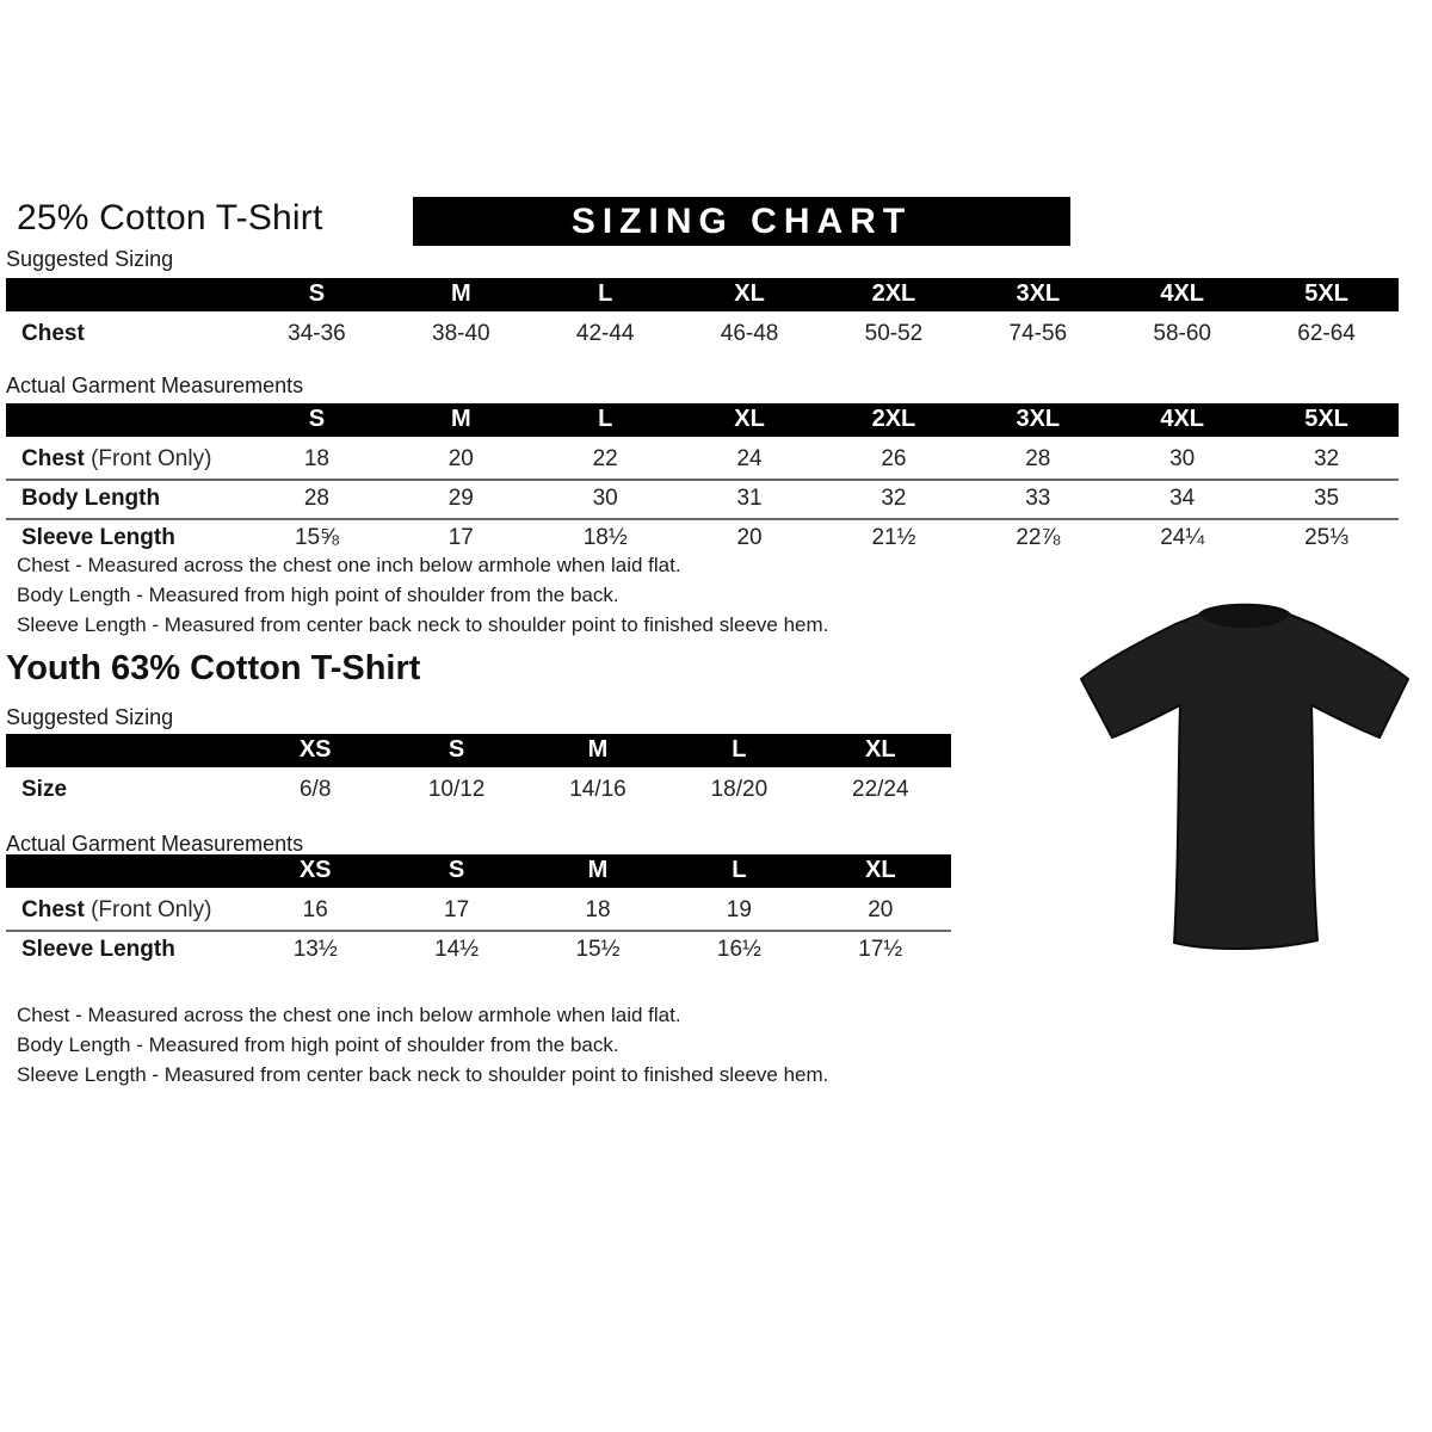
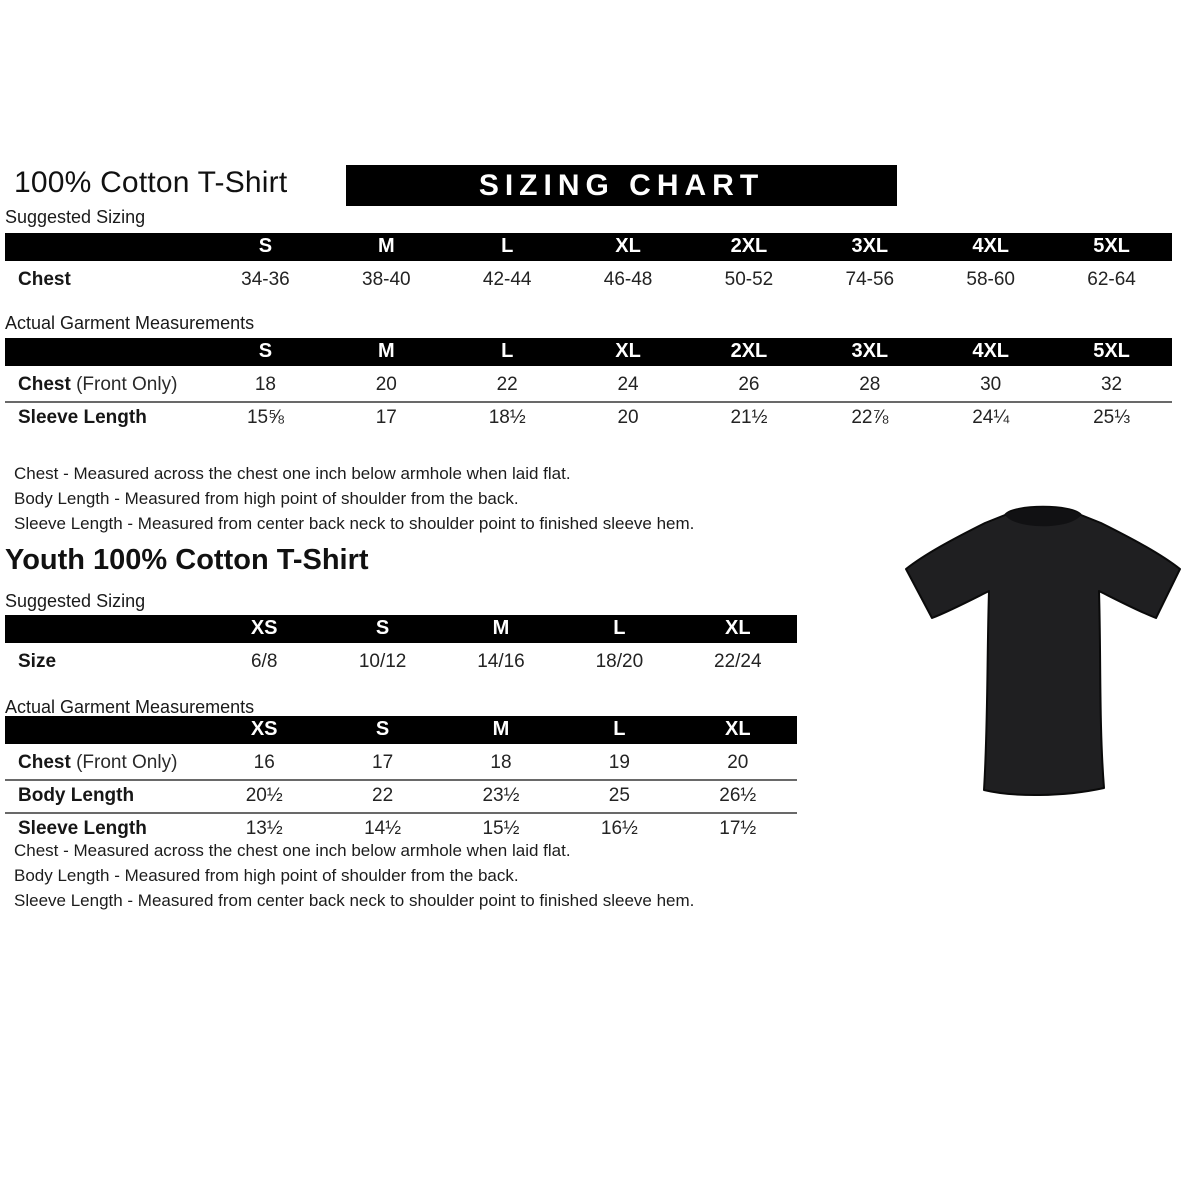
- 25% Cotton T-Shirt
+ 100% Cotton T-Shirt
  SIZING CHART
  Suggested Sizing
  	S	M	L	XL	2XL	3XL	4XL	5XL
  Chest	34-36	38-40	42-44	46-48	50-52	74-56	58-60	62-64
  Actual Garment Measurements
  	S	M	L	XL	2XL	3XL	4XL	5XL
  Chest (Front Only)	18	20	22	24	26	28	30	32
- Body Length	28	29	30	31	32	33	34	35
  Sleeve Length	15⅝	17	18½	20	21½	22⅞	24¼	25⅓
  Chest - Measured across the chest one inch below armhole when laid flat.
  Body Length - Measured from high point of shoulder from the back.
  Sleeve Length - Measured from center back neck to shoulder point to finished sleeve hem.
- Youth 63% Cotton T-Shirt
+ Youth 100% Cotton T-Shirt
  Suggested Sizing
  	XS	S	M	L	XL
  Size	6/8	10/12	14/16	18/20	22/24
  Actual Garment Measurements
  	XS	S	M	L	XL
  Chest (Front Only)	16	17	18	19	20
+ Body Length	20½	22	23½	25	26½
  Sleeve Length	13½	14½	15½	16½	17½
  Chest - Measured across the chest one inch below armhole when laid flat.
  Body Length - Measured from high point of shoulder from the back.
  Sleeve Length - Measured from center back neck to shoulder point to finished sleeve hem.
